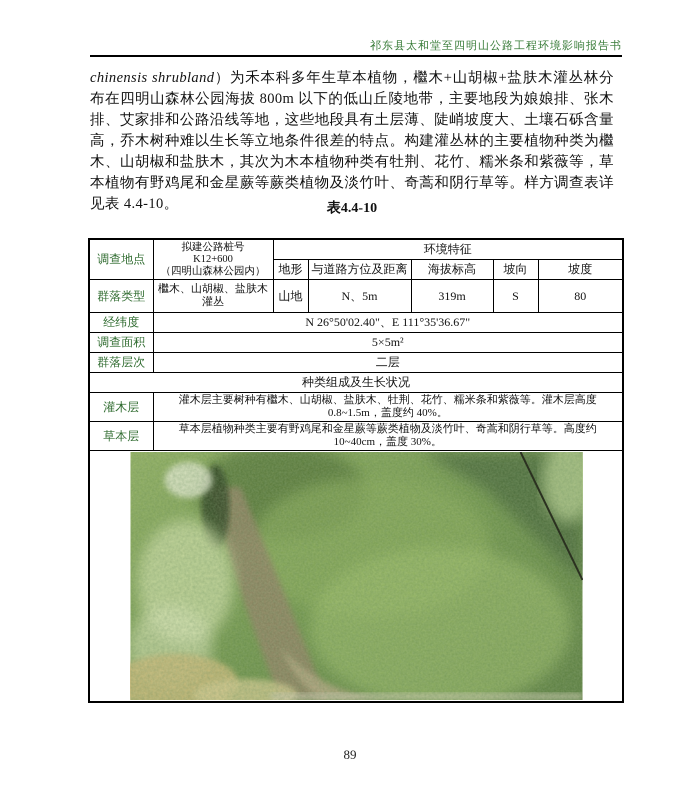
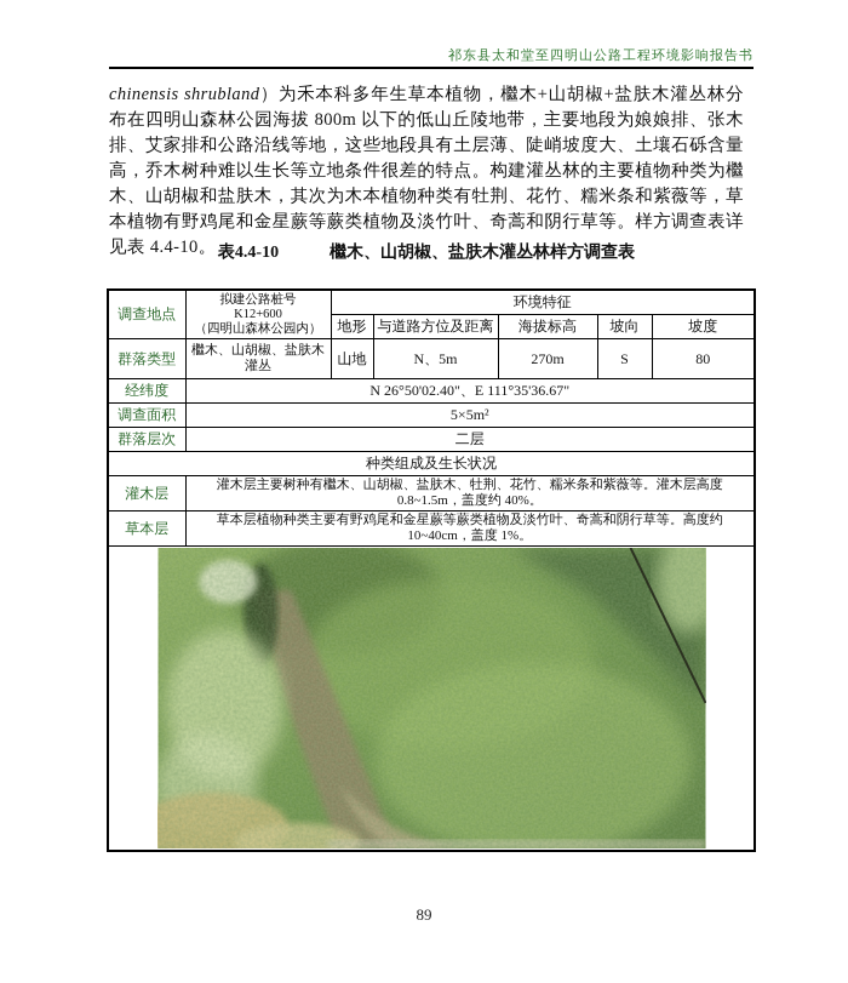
  祁东县太和堂至四明山公路工程环境影响报告书
  chinensis shrubland）为禾本科多年生草本植物，檵木+山胡椒+盐肤木灌丛林分布在四明山森林公园海拔 800m 以下的低山丘陵地带，主要地段为娘娘排、张木排、艾家排和公路沿线等地，这些地段具有土层薄、陡峭坡度大、土壤石砾含量高，乔木树种难以生长等立地条件很差的特点。构建灌丛林的主要植物种类为檵木、山胡椒和盐肤木，其次为木本植物种类有牡荆、花竹、糯米条和紫薇等，草本植物有野鸡尾和金星蕨等蕨类植物及淡竹叶、奇蒿和阴行草等。样方调查表详见表 4.4-10。
  表4.4-10
+ 檵木、山胡椒、盐肤木灌丛林样方调查表
  调查地点	拟建公路桩号 K12+600 （四明山森林公园内）	环境特征
  地形	与道路方位及距离	海拔标高	坡向	坡度
- 群落类型	檵木、山胡椒、盐肤木 灌丛	山地	N、5m	319m	S	80
+ 群落类型	檵木、山胡椒、盐肤木 灌丛	山地	N、5m	270m	S	80
  经纬度	N 26°50'02.40"、E 111°35'36.67"
  调查面积	5×5m²
  群落层次	二层
  种类组成及生长状况
  灌木层	灌木层主要树种有檵木、山胡椒、盐肤木、牡荆、花竹、糯米条和紫薇等。灌木层高度0.8~1.5m，盖度约 40%。
- 草本层	草本层植物种类主要有野鸡尾和金星蕨等蕨类植物及淡竹叶、奇蒿和阴行草等。高度约10~40cm，盖度 30%。
+ 草本层	草本层植物种类主要有野鸡尾和金星蕨等蕨类植物及淡竹叶、奇蒿和阴行草等。高度约10~40cm，盖度 1%。
  89
